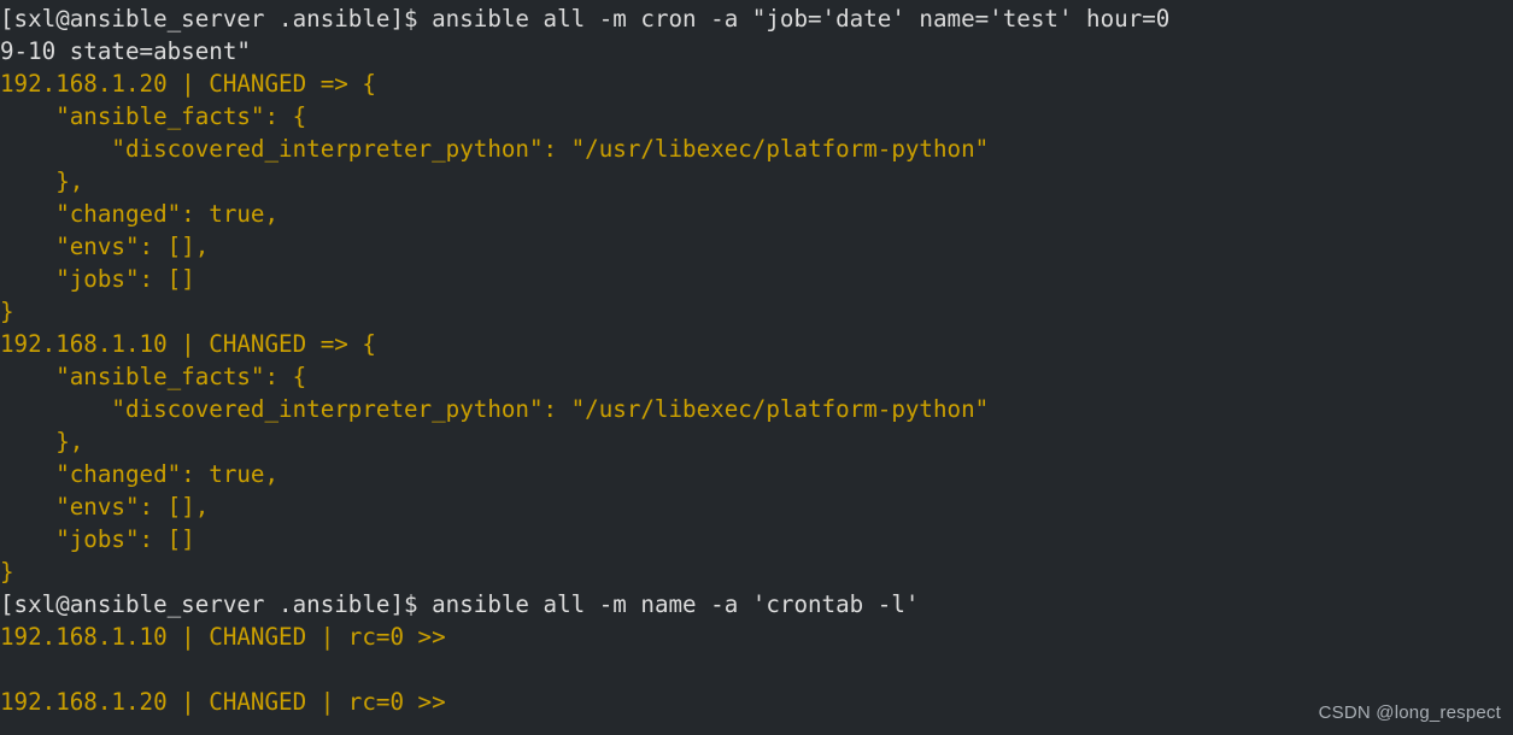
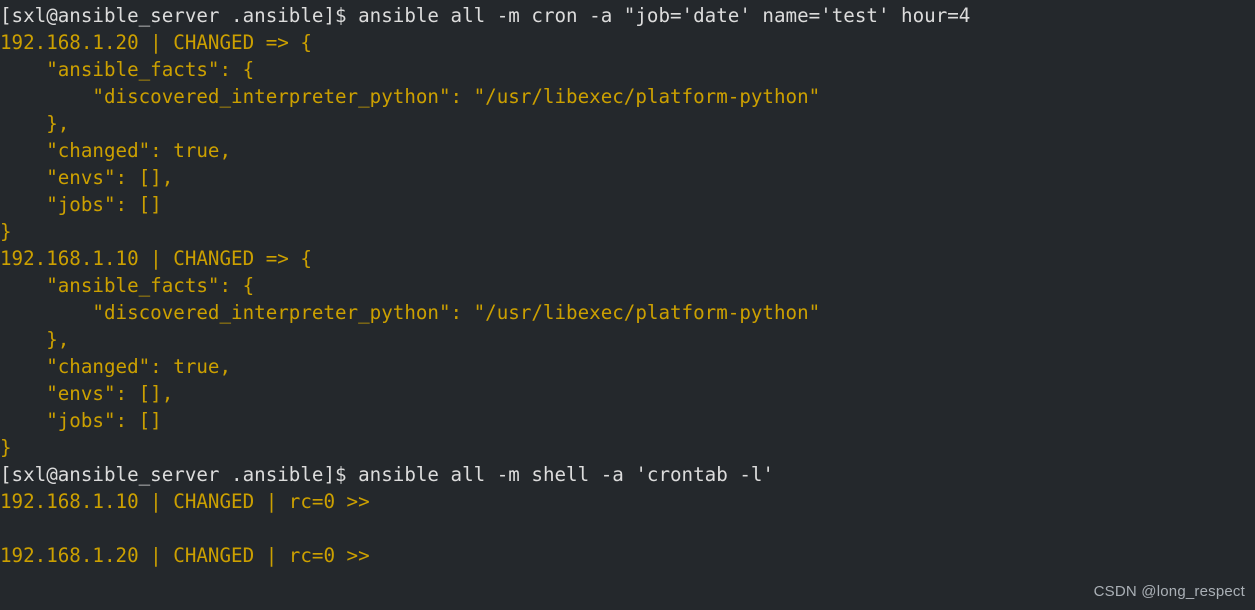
- [sxl@ansible_server .ansible]$ ansible all -m cron -a "job='date' name='test' hour=0
+ [sxl@ansible_server .ansible]$ ansible all -m cron -a "job='date' name='test' hour=4
- 9-10 state=absent"
  192.168.1.20 | CHANGED => {
  "ansible_facts": {
  "discovered_interpreter_python": "/usr/libexec/platform-python"
  },
  "changed": true,
  "envs": [],
  "jobs": []
  }
  192.168.1.10 | CHANGED => {
  "ansible_facts": {
  "discovered_interpreter_python": "/usr/libexec/platform-python"
  },
  "changed": true,
  "envs": [],
  "jobs": []
  }
- [sxl@ansible_server .ansible]$ ansible all -m name -a 'crontab -l'
+ [sxl@ansible_server .ansible]$ ansible all -m shell -a 'crontab -l'
  192.168.1.10 | CHANGED | rc=0 >>
  192.168.1.20 | CHANGED | rc=0 >>
  CSDN @long_respect
